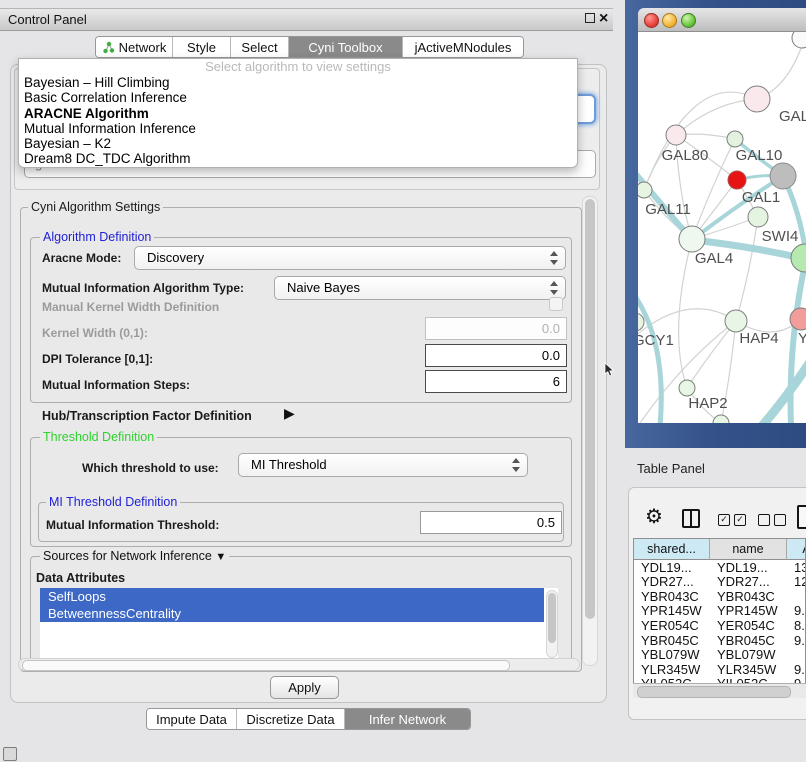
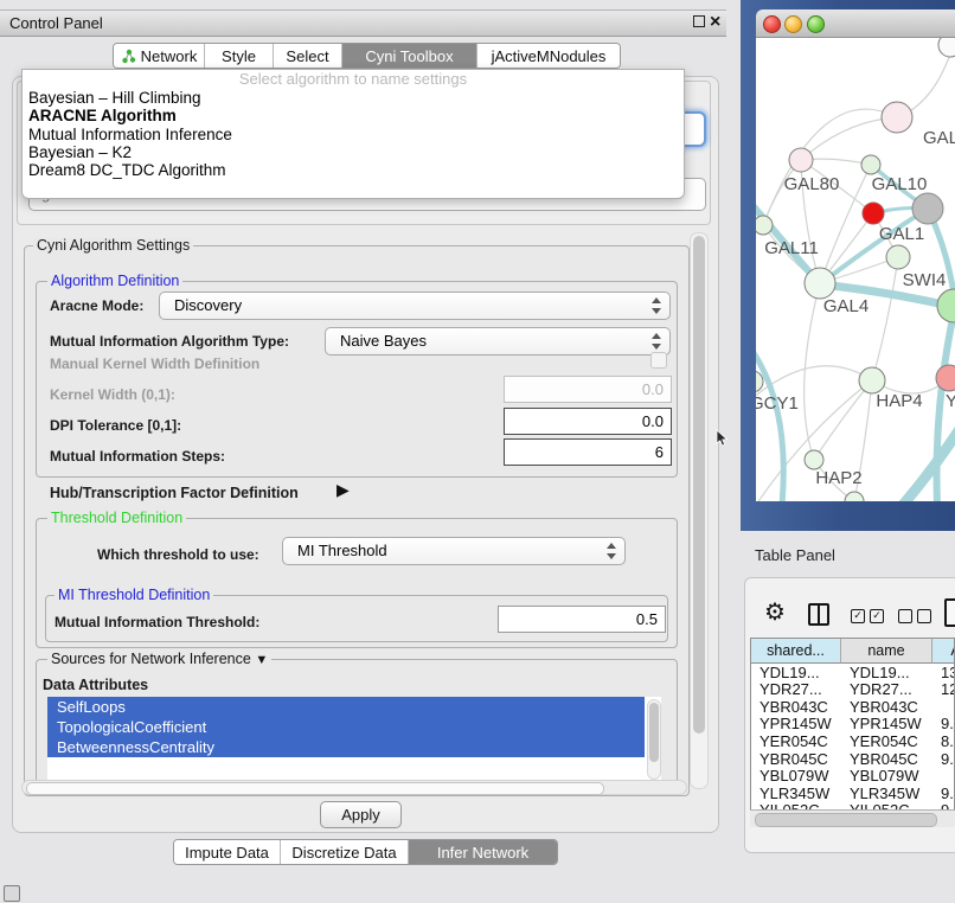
  Control Panel
  ×
  Network
  Style
  Select
  Cyni Toolbox
  jActiveMNodules
- Select algorithm to view settings
+ Select algorithm to name settings
  Bayesian – Hill Climbing
- Basic Correlation Inference
  ARACNE Algorithm
  Mutual Information Inference
  Bayesian – K2
  Dream8 DC_TDC Algorithm
  Cyni Algorithm Settings
  Algorithm Definition
  Aracne Mode:
  Discovery
  Mutual Information Algorithm Type:
  Naive Bayes
  Manual Kernel Width Definition
  Kernel Width (0,1):
  0.0
  DPI Tolerance [0,1]:
  0.0
  Mutual Information Steps:
  6
  Hub/Transcription Factor Definition
  ▶
  Threshold Definition
  Which threshold to use:
  MI Threshold
  MI Threshold Definition
  Mutual Information Threshold:
  0.5
  Sources for Network Inference ▼
  Data Attributes
  SelfLoops
+ TopologicalCoefficient
  BetweennessCentrality
  Apply
  Impute Data
  Discretize Data
  Infer Network
  GAL
  GAL80
  GAL10
  GAL1
  GAL11
  SWI4
  GAL4
  GCY1
  HAP4
  Y
  HAP2
  Table Panel
  ⚙
  ✓
  ✓
  shared...
  name
  YDL19...
  YDL19...
  13
  YDR27...
  YDR27...
  12
  YBR043C
  YBR043C
  YPR145W
  YPR145W
  9.
  YER054C
  YER054C
  8.
  YBR045C
  YBR045C
  9.
  YBL079W
  YBL079W
  YLR345W
  YLR345W
  9.
